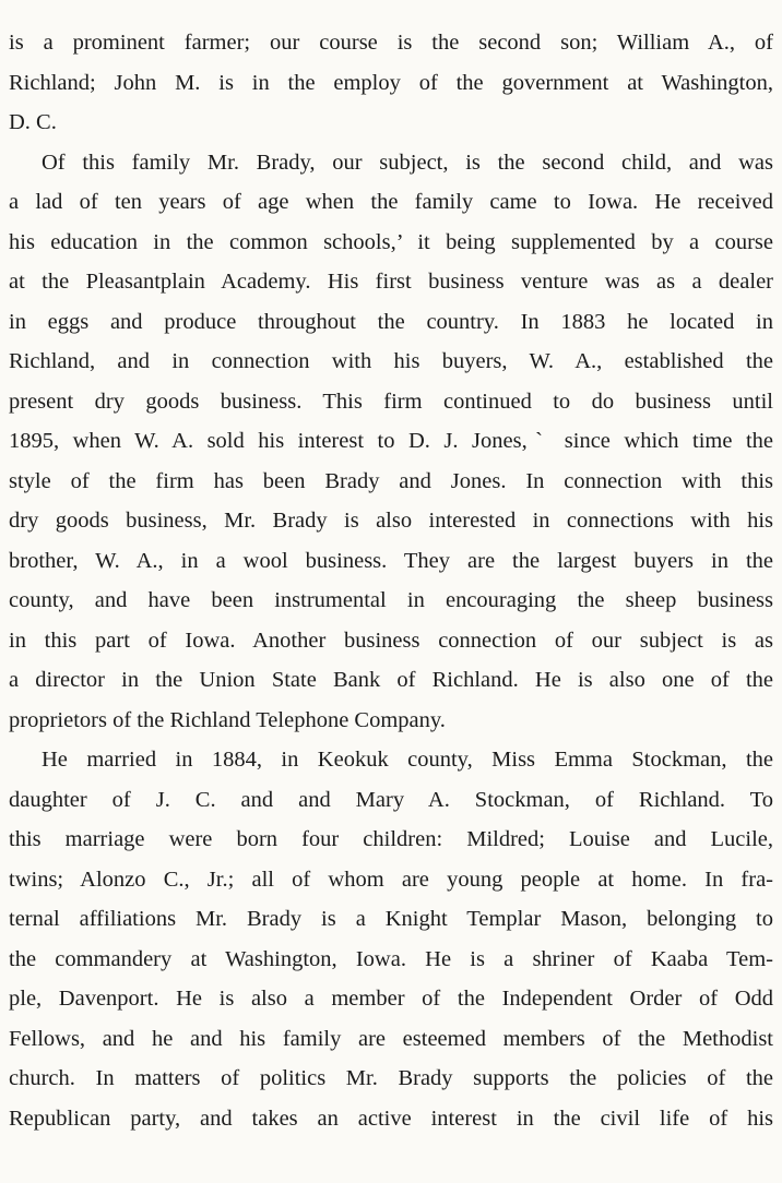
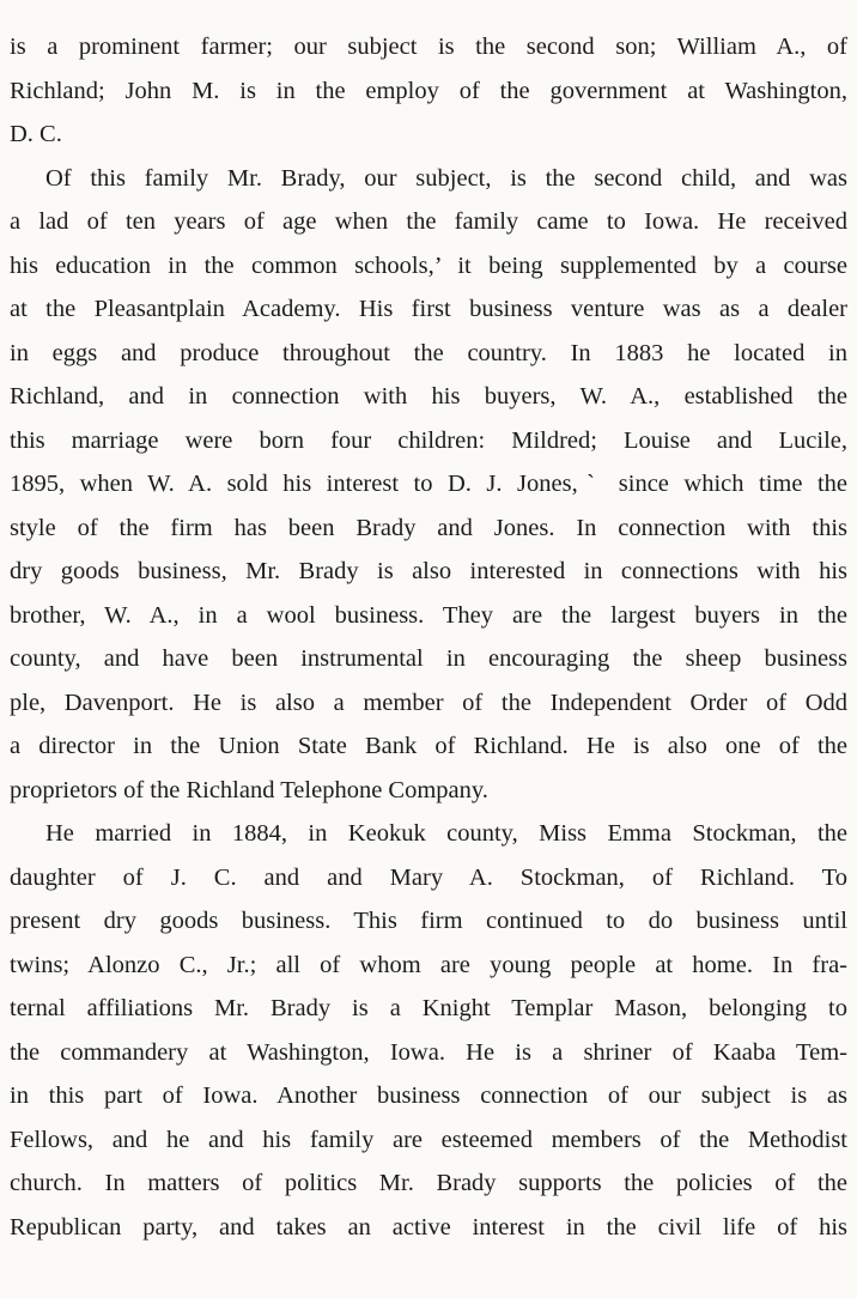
- is a prominent farmer; our course is the second son; William A., of
+ is a prominent farmer; our subject is the second son; William A., of
  Richland; John M. is in the employ of the government at Washington,
  D. C.
  Of this family Mr. Brady, our subject, is the second child, and was
  a lad of ten years of age when the family came to Iowa. He received
  his education in the common schools,’ it being supplemented by a course
  at the Pleasantplain Academy. His first business venture was as a dealer
  in eggs and produce throughout the country. In 1883 he located in
  Richland, and in connection with his buyers, W. A., established the
- present dry goods business. This firm continued to do business until
+ this marriage were born four children: Mildred; Louise and Lucile,
  1895, when W. A. sold his interest to D. J. Jones,ˋ since which time the
  style of the firm has been Brady and Jones. In connection with this
  dry goods business, Mr. Brady is also interested in connections with his
  brother, W. A., in a wool business. They are the largest buyers in the
  county, and have been instrumental in encouraging the sheep business
- in this part of Iowa. Another business connection of our subject is as
+ ple, Davenport. He is also a member of the Independent Order of Odd
  a director in the Union State Bank of Richland. He is also one of the
  proprietors of the Richland Telephone Company.
  He married in 1884, in Keokuk county, Miss Emma Stockman, the
  daughter of J. C. and and Mary A. Stockman, of Richland. To
- this marriage were born four children: Mildred; Louise and Lucile,
+ present dry goods business. This firm continued to do business until
  twins; Alonzo C., Jr.; all of whom are young people at home. In fra-
  ternal affiliations Mr. Brady is a Knight Templar Mason, belonging to
  the commandery at Washington, Iowa. He is a shriner of Kaaba Tem-
- ple, Davenport. He is also a member of the Independent Order of Odd
+ in this part of Iowa. Another business connection of our subject is as
  Fellows, and he and his family are esteemed members of the Methodist
  church. In matters of politics Mr. Brady supports the policies of the
  Republican party, and takes an active interest in the civil life of his
